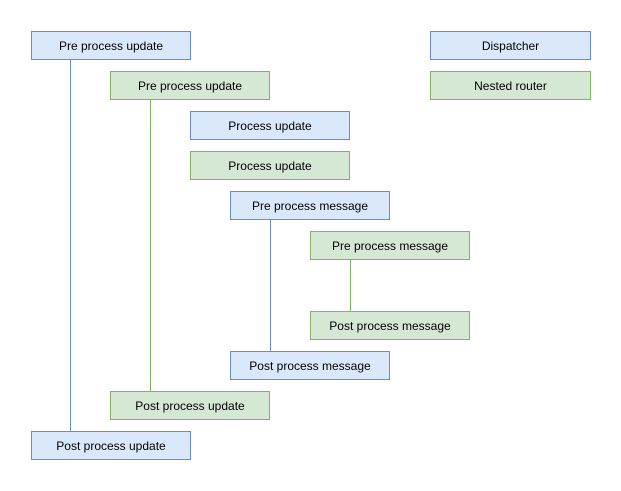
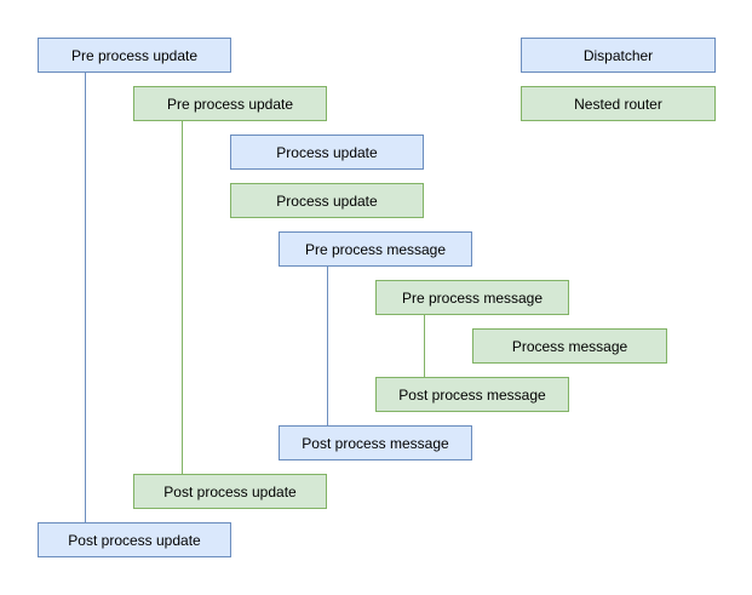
  Pre process update
  Pre process update
  Process update
  Process update
  Pre process message
  Pre process message
+ Process message
  Post process message
  Post process message
  Post process update
  Post process update
  Dispatcher
  Nested router
